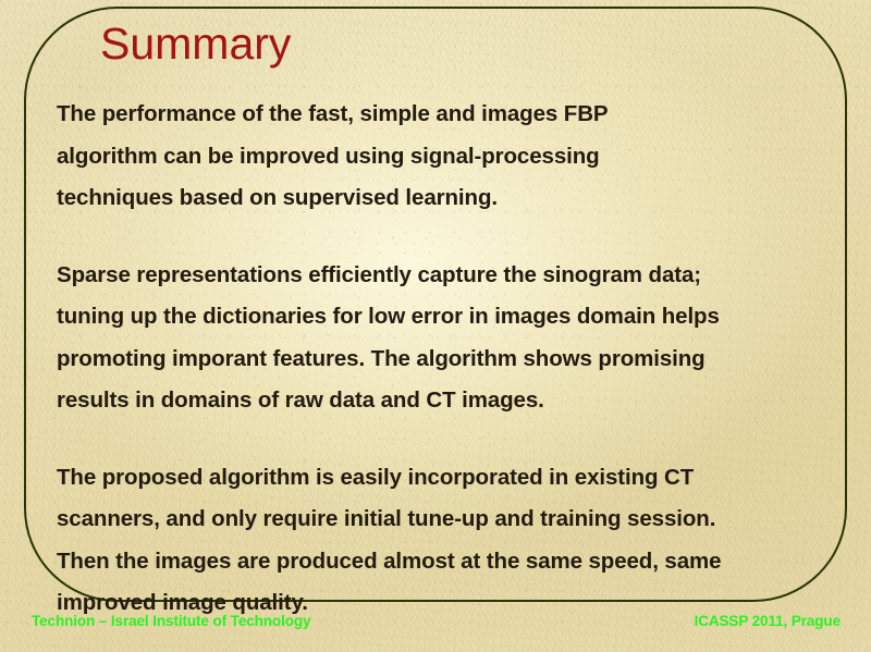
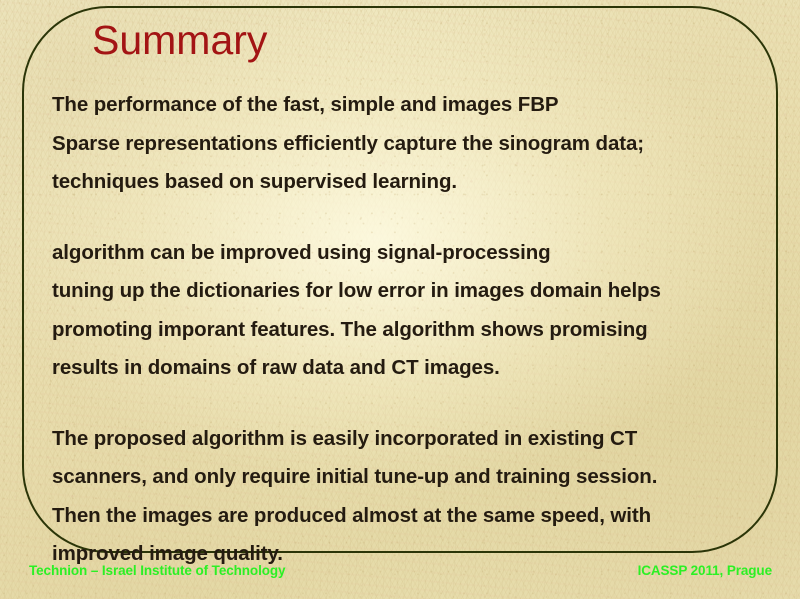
  Summary
  The performance of the fast, simple and images FBP
- algorithm can be improved using signal-processing
+ Sparse representations efficiently capture the sinogram data;
  techniques based on supervised learning.
- Sparse representations efficiently capture the sinogram data;
+ algorithm can be improved using signal-processing
  tuning up the dictionaries for low error in images domain helps
  promoting imporant features. The algorithm shows promising
  results in domains of raw data and CT images.
  The proposed algorithm is easily incorporated in existing CT
  scanners, and only require initial tune-up and training session.
- Then the images are produced almost at the same speed, same
+ Then the images are produced almost at the same speed, with
  improved image quality.
  Technion – Israel Institute of Technology
  ICASSP 2011, Prague
